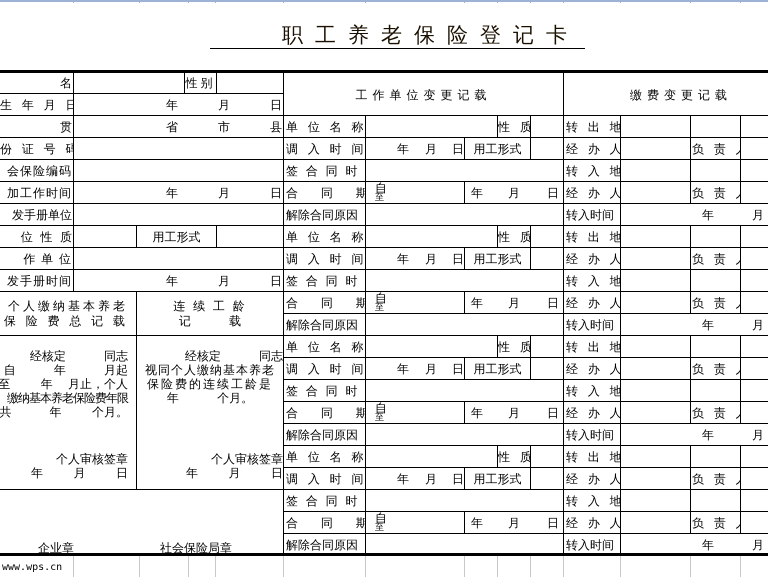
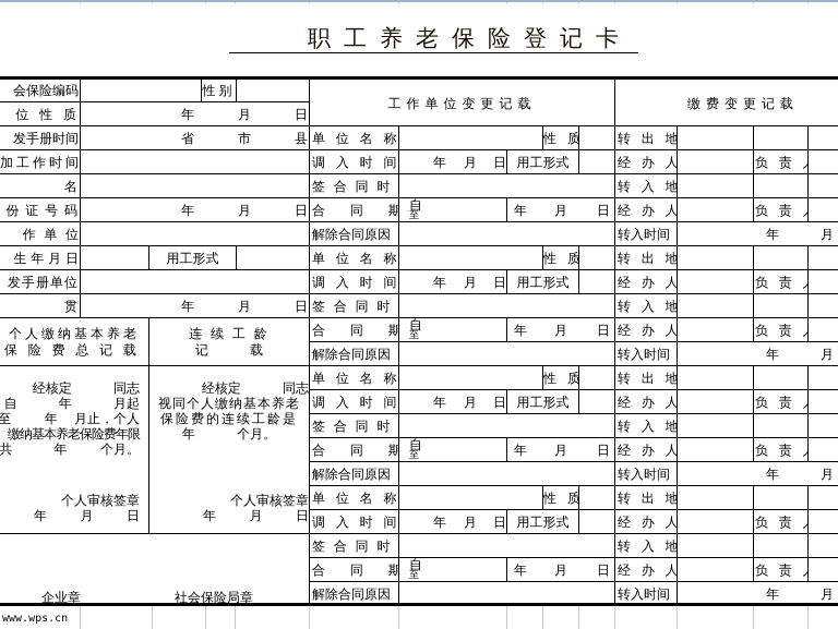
  职工养老保险登记卡
- 名
+ 会保险编码
  性别
- 生 年 月 日
+ 位 性 质
  年
  月
  日
- 贯
+ 发手册时间
  省
  市
  县
- 份 证 号 码
+ 加工作时间
- 会保险编码
+ 名
- 加工作时间
+ 份 证 号 码
  年
  月
  日
- 发手册单位
+ 作 单 位
- 位 性 质
+ 生 年 月 日
  用工形式
- 作 单 位
+ 发手册单位
- 发手册时间
+ 贯
  年
  月
  日
  个人缴纳基本养老
  保 险 费 总 记 载
  连 续 工 龄
  记 载
  经核定 同志
  自 年 月起
  至 年 月止，个人
  缴纳基本养老保险费年限
  共 年 个月。
  个人审核签章
  年 月 日
  经核定 同志
  视同个人缴纳基本养老
  保险费的连续工龄是
  年 个月。
  个人审核签章
  年 月 日
  企业章
  社会保险局章
  工作单位变更记载
  缴费变更记载
  单 位 名 称
  性 质
  调 入 时 间
  年
  月
  日
  用工形式
  签 合 同 时
  合 同 期
  自
  至
  年
  月
  日
  解除合同原因
  转 出 地
  经 办 人
  转 入 地
  经 办 人
  转入时间
  年
  月
  单 位 名 称
  性 质
  调 入 时 间
  年
  月
  日
  用工形式
  签 合 同 时
  合 同 期
  自
  至
  年
  月
  日
  解除合同原因
  转 出 地
  经 办 人
  转 入 地
  经 办 人
  转入时间
  年
  月
  单 位 名 称
  性 质
  调 入 时 间
  年
  月
  日
  用工形式
  签 合 同 时
  合 同 期
  自
  至
  年
  月
  日
  解除合同原因
  转 出 地
  经 办 人
  转 入 地
  经 办 人
  转入时间
  年
  月
  单 位 名 称
  性 质
  调 入 时 间
  年
  月
  日
  用工形式
  签 合 同 时
  合 同 期
  自
  至
  年
  月
  日
  解除合同原因
  转 出 地
  经 办 人
  转 入 地
  经 办 人
  转入时间
  年
  月
  www.wps.cn
